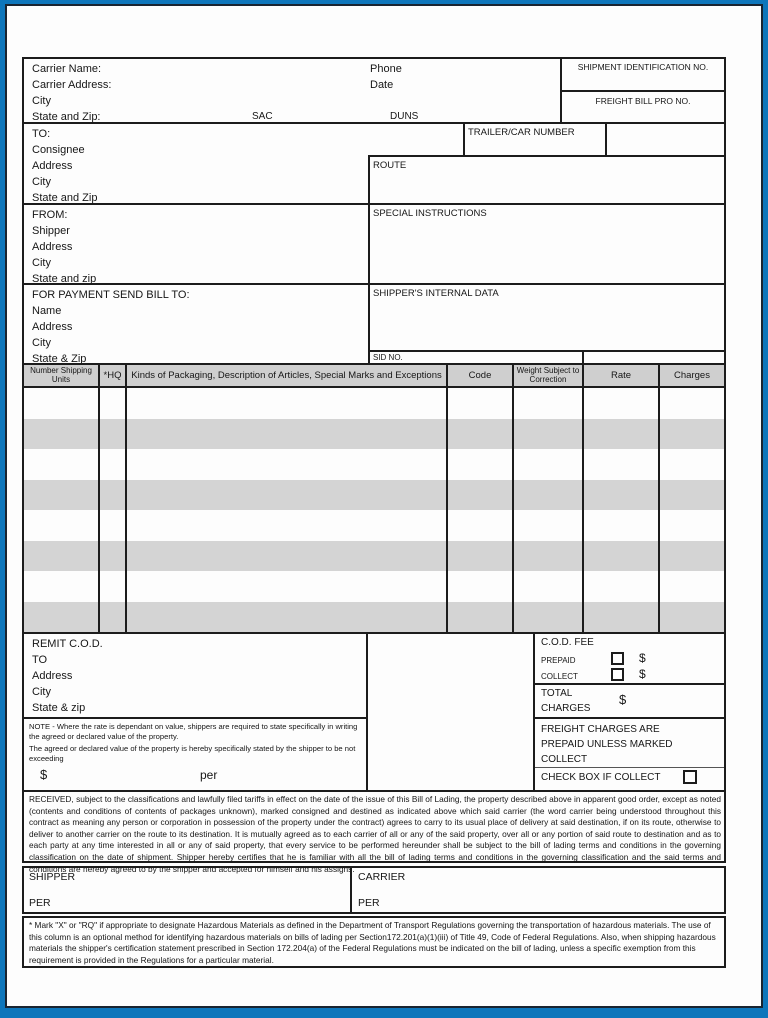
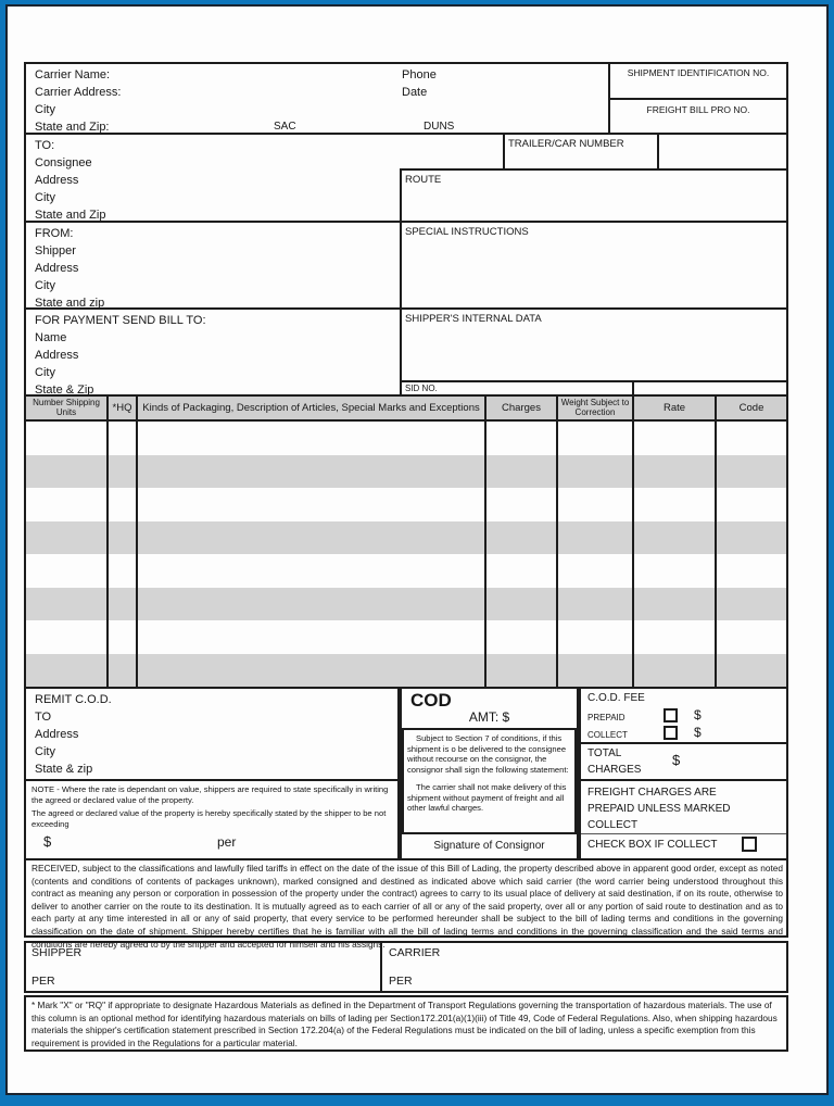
  Carrier Name:
  Carrier Address:
  City
  State and Zip:
  Phone
  Date
  SAC
  DUNS
  SHIPMENT IDENTIFICATION NO.
  FREIGHT BILL PRO NO.
  TO:
  Consignee
  Address
  City
  State and Zip
  TRAILER/CAR NUMBER
  ROUTE
  FROM:
  Shipper
  Address
  City
  State and zip
  SPECIAL INSTRUCTIONS
  FOR PAYMENT SEND BILL TO:
  Name
  Address
  City
  State & Zip
  SHIPPER'S INTERNAL DATA
  SID NO.
  Number Shipping Units
  *HQ
  Kinds of Packaging, Description of Articles, Special Marks and Exceptions
- Code
+ Charges
  Weight Subject to Correction
  Rate
- Charges
+ Code
  REMIT C.O.D.
  TO
  Address
  City
  State & zip
  NOTE - Where the rate is dependant on value, shippers are required to state specifically in writing the agreed or declared value of the property.
  The agreed or declared value of the property is hereby specifically stated by the shipper to be not exceeding
  $
  per
+ COD
+ AMT: $
+ Subject to Section 7 of conditions, if this shipment is o be delivered to the consignee without recourse on the consignor, the consignor shall sign the following statement:
+ The carrier shall not make delivery of this shipment without payment of freight and all other lawful charges.
+ Signature of Consignor
  C.O.D. FEE
  PREPAID
  $
  COLLECT
  $
  TOTAL
  CHARGES
  $
  FREIGHT CHARGES ARE PREPAID UNLESS MARKED COLLECT
  CHECK BOX IF COLLECT
  RECEIVED, subject to the classifications and lawfully filed tariffs in effect on the date of the issue of this Bill of Lading, the property described above in apparent good order, except as noted (contents and conditions of contents of packages unknown), marked consigned and destined as indicated above which said carrier (the word carrier being understood throughout this contract as meaning any person or corporation in possession of the property under the contract) agrees to carry to its usual place of delivery at said destination, if on its route, otherwise to deliver to another carrier on the route to its destination. It is mutually agreed as to each carrier of all or any of the said property, over all or any portion of said route to destination and as to each party at any time interested in all or any of said property, that every service to be performed hereunder shall be subject to the bill of lading terms and conditions in the governing classification on the date of shipment. Shipper hereby certifies that he is familiar with all the bill of lading terms and conditions in the governing classification and the said terms and conditions are hereby agreed to by the shipper and accepted for himself and his assigns.
  SHIPPER
  PER
  CARRIER
  PER
  * Mark "X" or "RQ" if appropriate to designate Hazardous Materials as defined in the Department of Transport Regulations governing the transportation of hazardous materials. The use of this column is an optional method for identifying hazardous materials on bills of lading per Section172.201(a)(1)(iii) of Title 49, Code of Federal Regulations. Also, when shipping hazardous materials the shipper's certification statement prescribed in Section 172.204(a) of the Federal Regulations must be indicated on the bill of lading, unless a specific exemption from this requirement is provided in the Regulations for a particular material.
